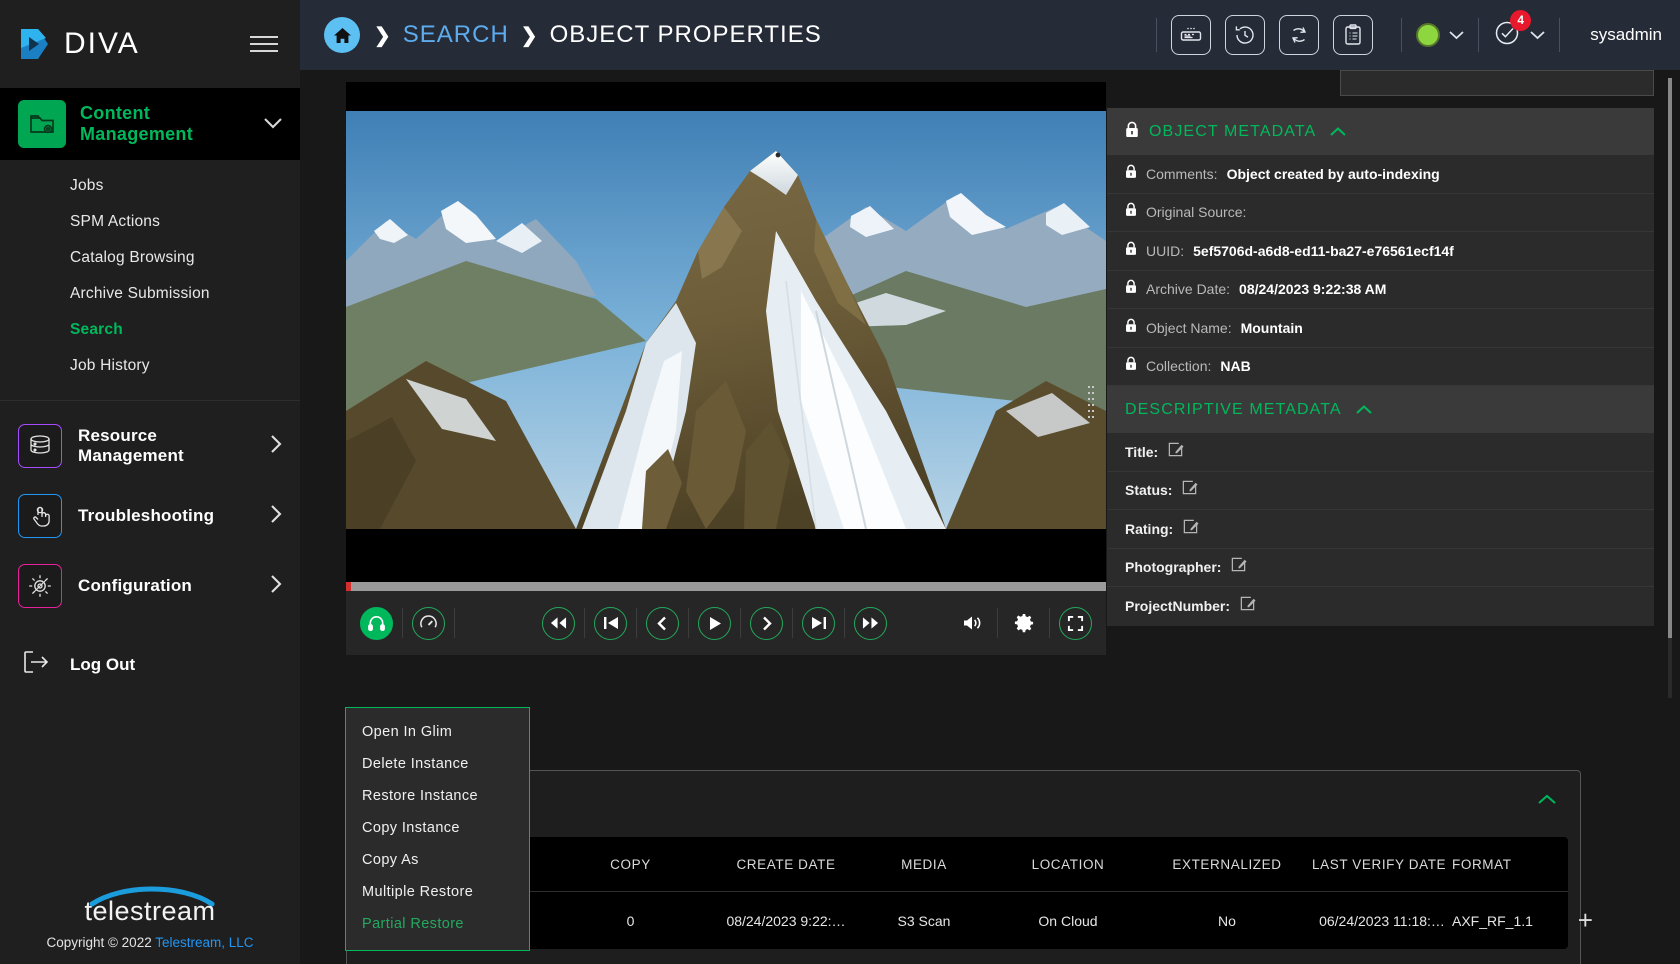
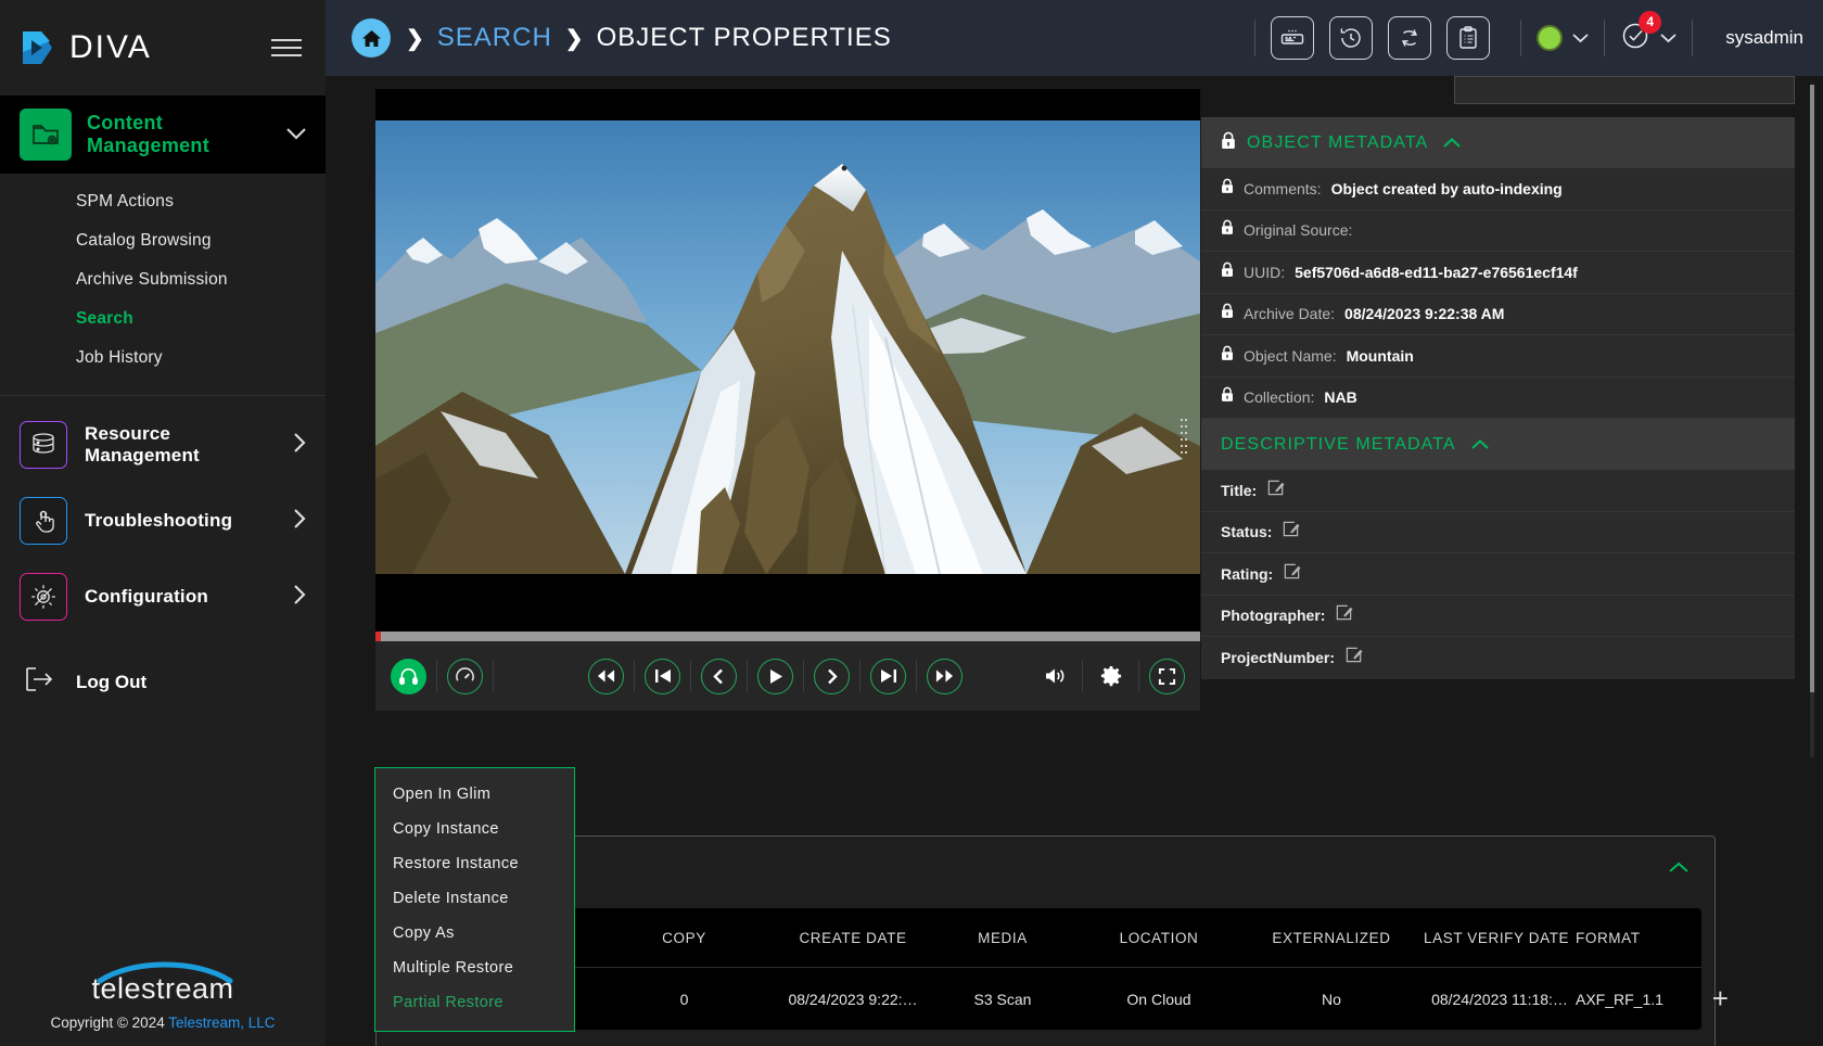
  DIVA
  Content Management
- Jobs
  SPM Actions
  Catalog Browsing
  Archive Submission
  Search
  Job History
  Resource Management
  Troubleshooting
  Configuration
  Log Out
  telestream
- Copyright © 2022 Telestream, LLC
+ Copyright © 2024 Telestream, LLC
  ❯
  SEARCH
  ❯
  OBJECT PROPERTIES
  4
  sysadmin
  Open In Glim
- Delete Instance
+ Copy Instance
  Restore Instance
- Copy Instance
+ Delete Instance
  Copy As
  Multiple Restore
  Partial Restore
  OBJECT METADATA
  Comments:
  Object created by auto-indexing
  Original Source:
  UUID:
  5ef5706d-a6d8-ed11-ba27-e76561ecf14f
  Archive Date:
  08/24/2023 9:22:38 AM
  Object Name:
  Mountain
  Collection:
  NAB
  DESCRIPTIVE METADATA
  Title:
  Status:
  Rating:
  Photographer:
  ProjectNumber:
  COPY
  CREATE DATE
  MEDIA
  LOCATION
  EXTERNALIZED
  LAST VERIFY DATE
  FORMAT
  0
  08/24/2023 9:22:…
  S3 Scan
  On Cloud
  No
- 06/24/2023 11:18:…
+ 08/24/2023 11:18:…
  AXF_RF_1.1
  +
